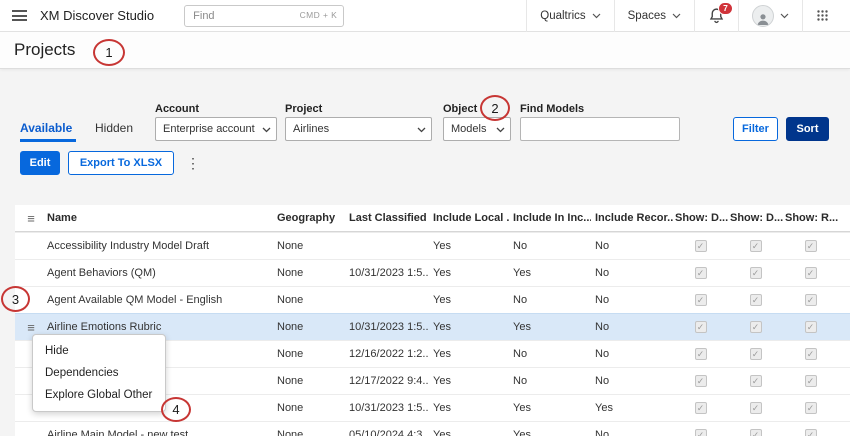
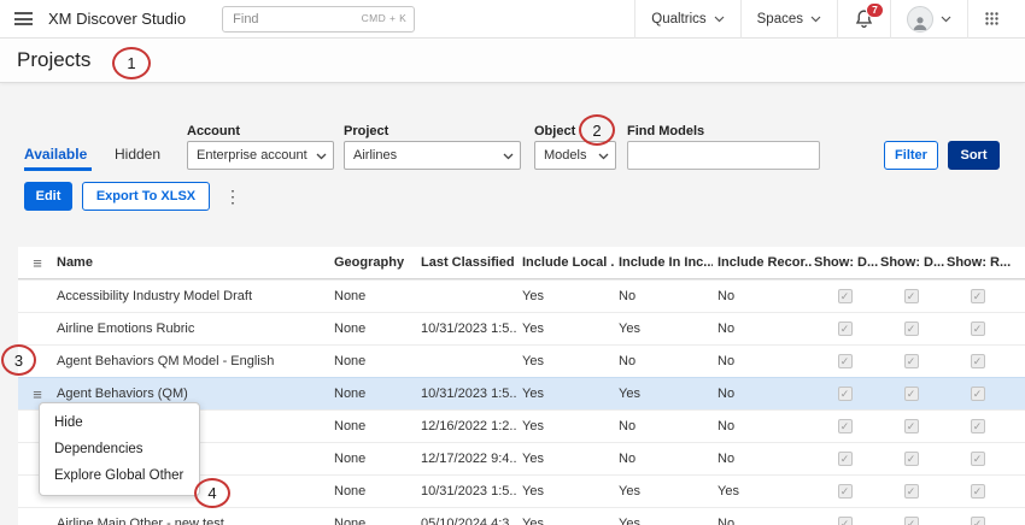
  XM Discover Studio
  Find
  CMD + K
  Qualtrics
  Spaces
  7
  Projects
  Available
  Hidden
  Account
  Project
  Object
  Find Models
  Enterprise account
  Airlines
  Models
  Filter
  Sort
  Edit
  Export To XLSX
  ⋮
  ≡
  Name
  Geography
  Last Classified
  Include Local .
  Include In Inc...
  Include Recor..
  Show: D...
  Show: D...
  Show: R...
  Accessibility Industry Model Draft
  None
  Yes
  No
  No
- Agent Behaviors (QM)
+ Airline Emotions Rubric
  None
  10/31/2023 1:5..
  Yes
  Yes
  No
- Agent Available QM Model - English
+ Agent Behaviors QM Model - English
  None
  Yes
  No
  No
  ≡
- Airline Emotions Rubric
+ Agent Behaviors (QM)
  None
  10/31/2023 1:5..
  Yes
  Yes
  No
  None
  12/16/2022 1:2..
  Yes
  No
  No
  None
  12/17/2022 9:4..
  Yes
  No
  No
  None
  10/31/2023 1:5..
  Yes
  Yes
  Yes
- Airline Main Model - new test
+ Airline Main Other - new test
  None
  05/10/2024 4:3..
  Yes
  Yes
  No
  Hide
  Dependencies
  Explore Global Other
  1
  2
  3
  4
